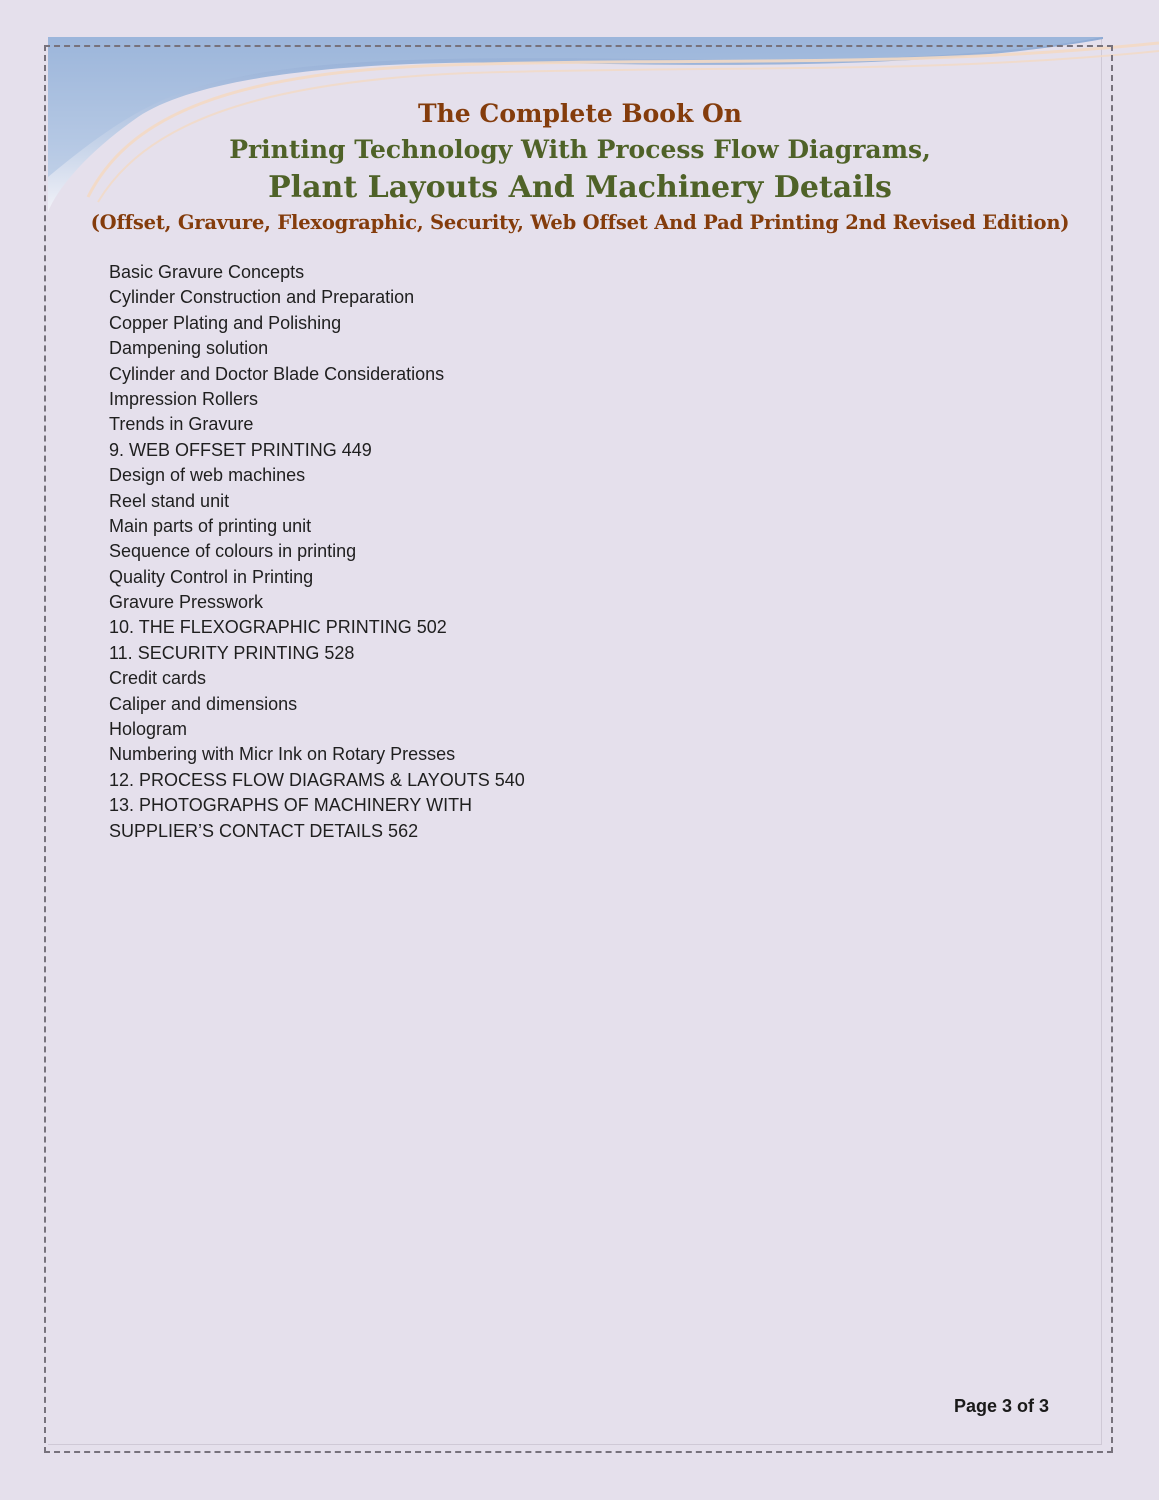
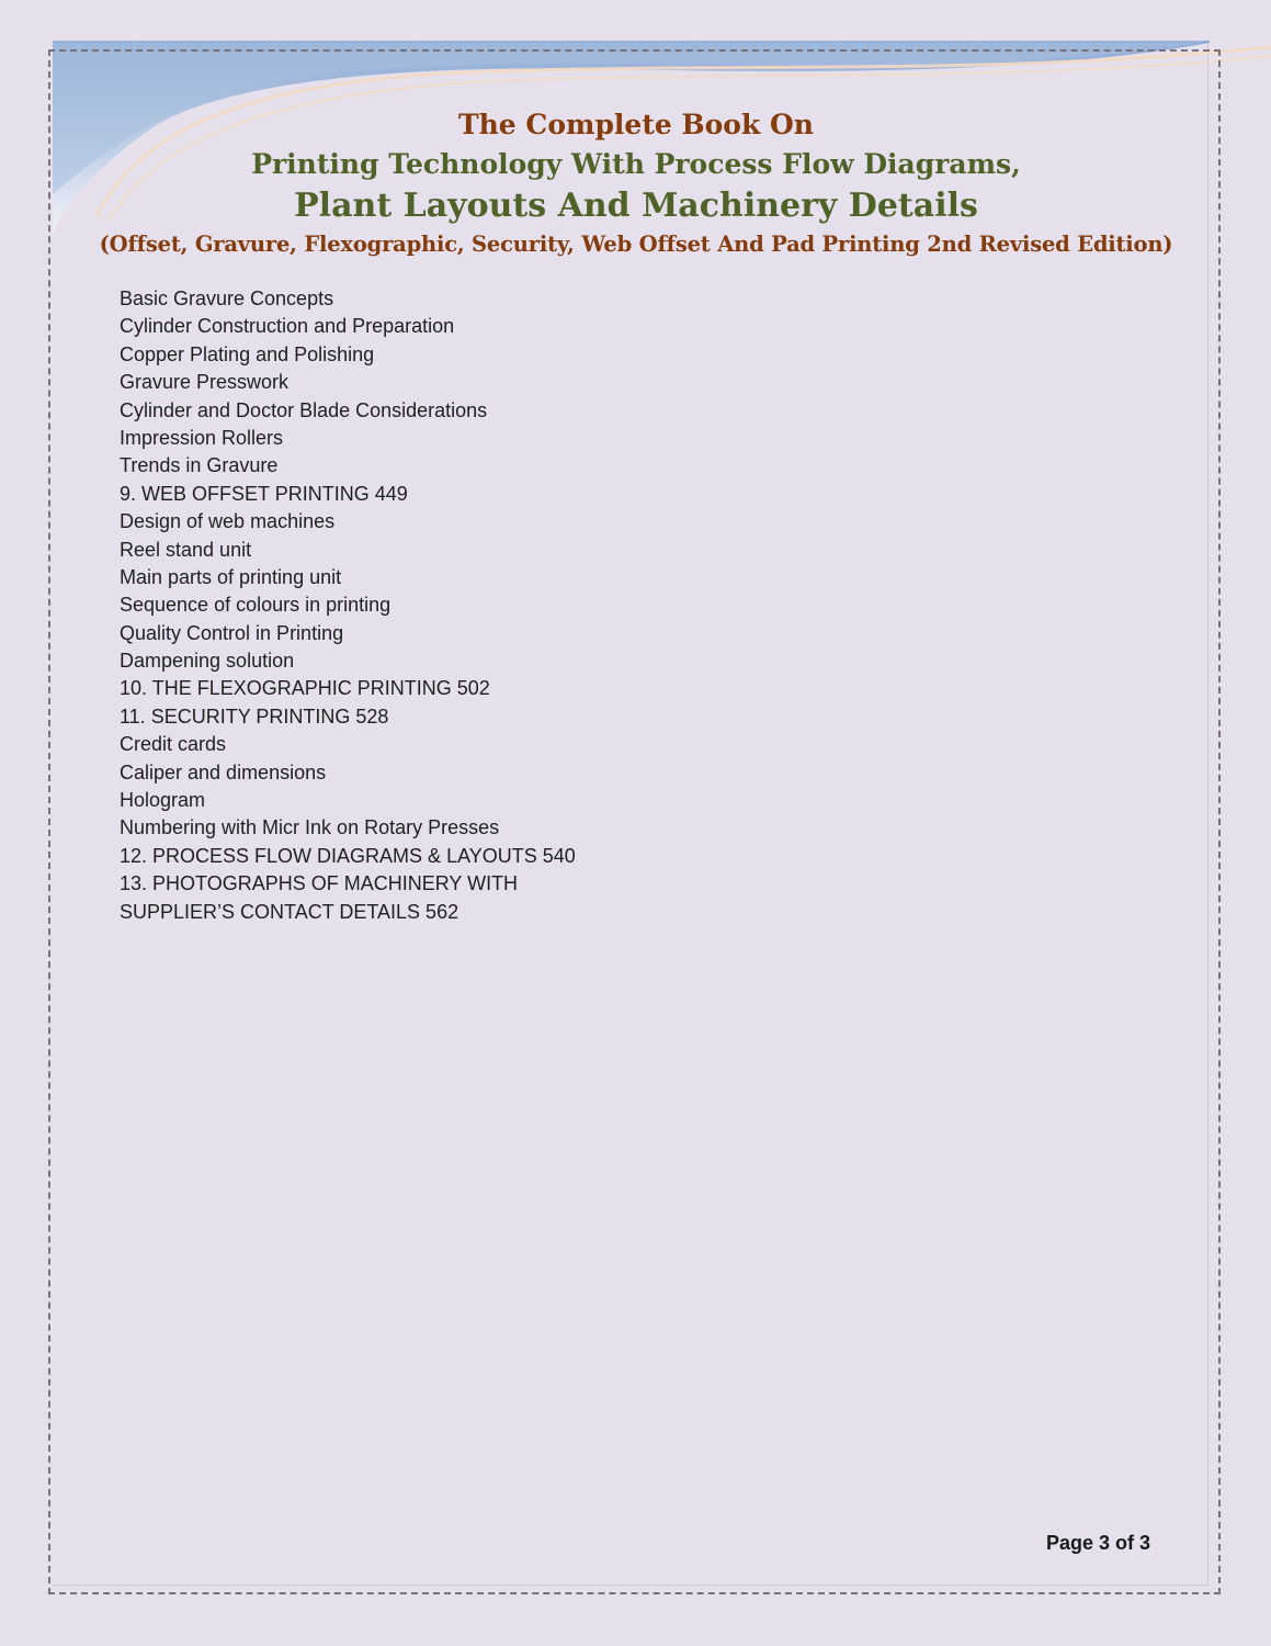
  The Complete Book On
  Printing Technology With Process Flow Diagrams,
  Plant Layouts And Machinery Details
  (Offset, Gravure, Flexographic, Security, Web Offset And Pad Printing 2nd Revised Edition)
  Basic Gravure Concepts
  Cylinder Construction and Preparation
  Copper Plating and Polishing
- Dampening solution
+ Gravure Presswork
  Cylinder and Doctor Blade Considerations
  Impression Rollers
  Trends in Gravure
  9. WEB OFFSET PRINTING 449
  Design of web machines
  Reel stand unit
  Main parts of printing unit
  Sequence of colours in printing
  Quality Control in Printing
- Gravure Presswork
+ Dampening solution
  10. THE FLEXOGRAPHIC PRINTING 502
  11. SECURITY PRINTING 528
  Credit cards
  Caliper and dimensions
  Hologram
  Numbering with Micr Ink on Rotary Presses
  12. PROCESS FLOW DIAGRAMS & LAYOUTS 540
  13. PHOTOGRAPHS OF MACHINERY WITH
  SUPPLIER’S CONTACT DETAILS 562
  Page 3 of 3
